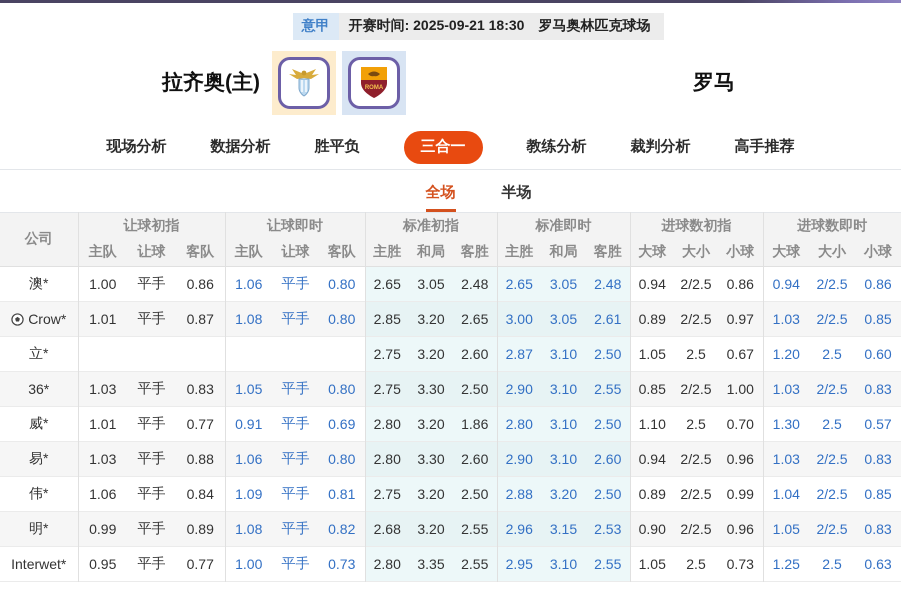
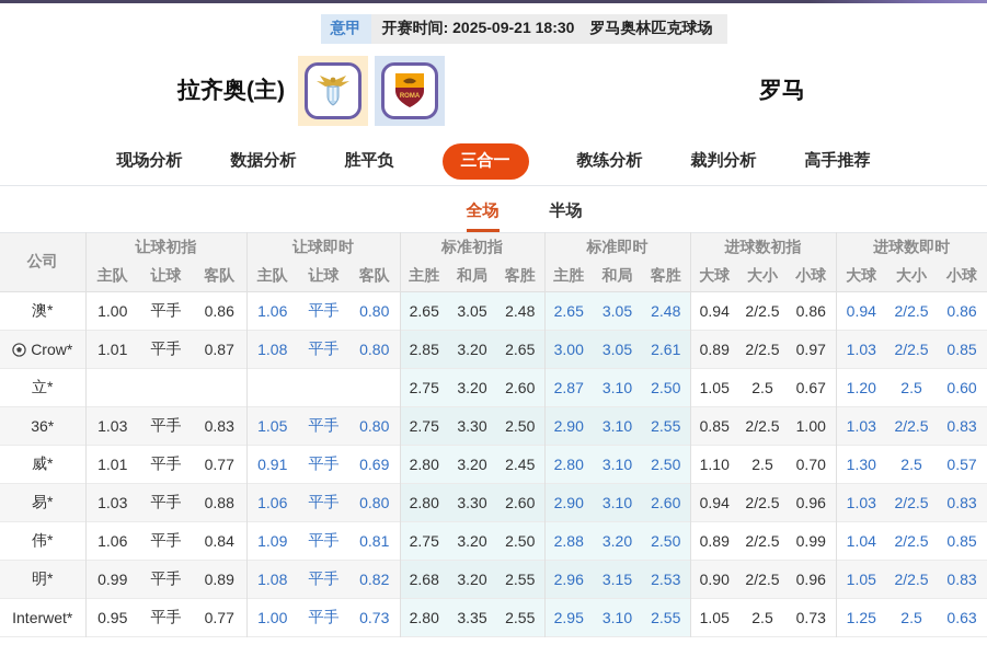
  意甲
  开赛时间: 2025-09-21 18:30 罗马奥林匹克球场
  拉齐奥(主)
  罗马
  现场分析
  数据分析
  胜平负
  三合一
  教练分析
  裁判分析
  高手推荐
  全场
  半场
  公司	让球初指	让球即时	标准初指	标准即时	进球数初指	进球数即时
  主队	让球	客队	主队	让球	客队	主胜	和局	客胜	主胜	和局	客胜	大球	大小	小球	大球	大小	小球
  澳*	1.00	平手	0.86	1.06	平手	0.80	2.65	3.05	2.48	2.65	3.05	2.48	0.94	2/2.5	0.86	0.94	2/2.5	0.86
  Crow*	1.01	平手	0.87	1.08	平手	0.80	2.85	3.20	2.65	3.00	3.05	2.61	0.89	2/2.5	0.97	1.03	2/2.5	0.85
  立*							2.75	3.20	2.60	2.87	3.10	2.50	1.05	2.5	0.67	1.20	2.5	0.60
  36*	1.03	平手	0.83	1.05	平手	0.80	2.75	3.30	2.50	2.90	3.10	2.55	0.85	2/2.5	1.00	1.03	2/2.5	0.83
- 威*	1.01	平手	0.77	0.91	平手	0.69	2.80	3.20	1.86	2.80	3.10	2.50	1.10	2.5	0.70	1.30	2.5	0.57
+ 威*	1.01	平手	0.77	0.91	平手	0.69	2.80	3.20	2.45	2.80	3.10	2.50	1.10	2.5	0.70	1.30	2.5	0.57
  易*	1.03	平手	0.88	1.06	平手	0.80	2.80	3.30	2.60	2.90	3.10	2.60	0.94	2/2.5	0.96	1.03	2/2.5	0.83
  伟*	1.06	平手	0.84	1.09	平手	0.81	2.75	3.20	2.50	2.88	3.20	2.50	0.89	2/2.5	0.99	1.04	2/2.5	0.85
  明*	0.99	平手	0.89	1.08	平手	0.82	2.68	3.20	2.55	2.96	3.15	2.53	0.90	2/2.5	0.96	1.05	2/2.5	0.83
  Interwet*	0.95	平手	0.77	1.00	平手	0.73	2.80	3.35	2.55	2.95	3.10	2.55	1.05	2.5	0.73	1.25	2.5	0.63
